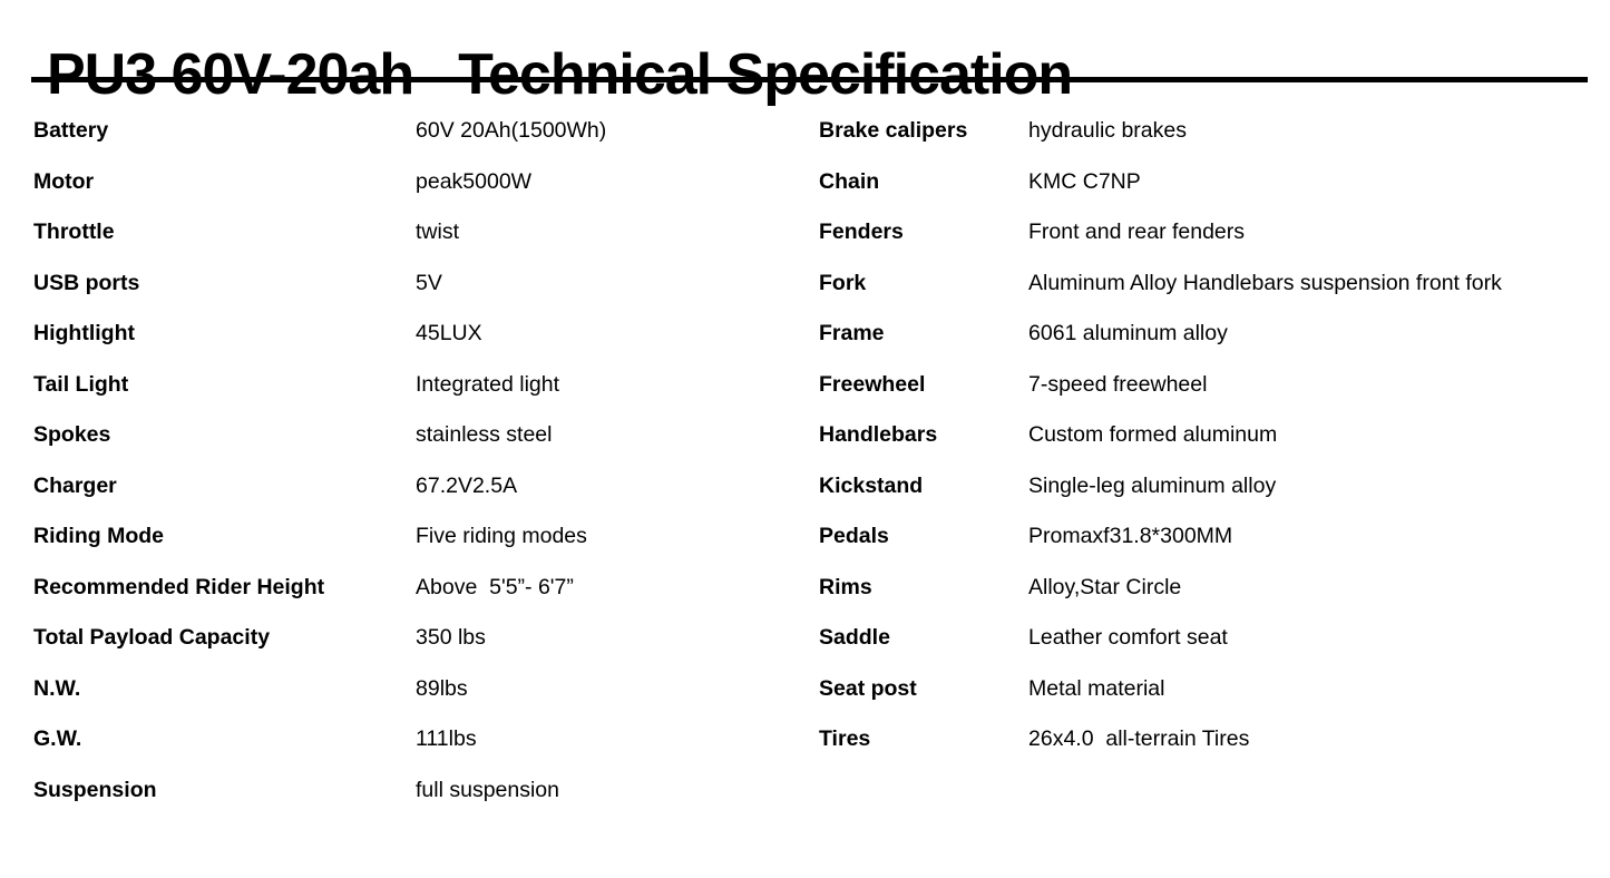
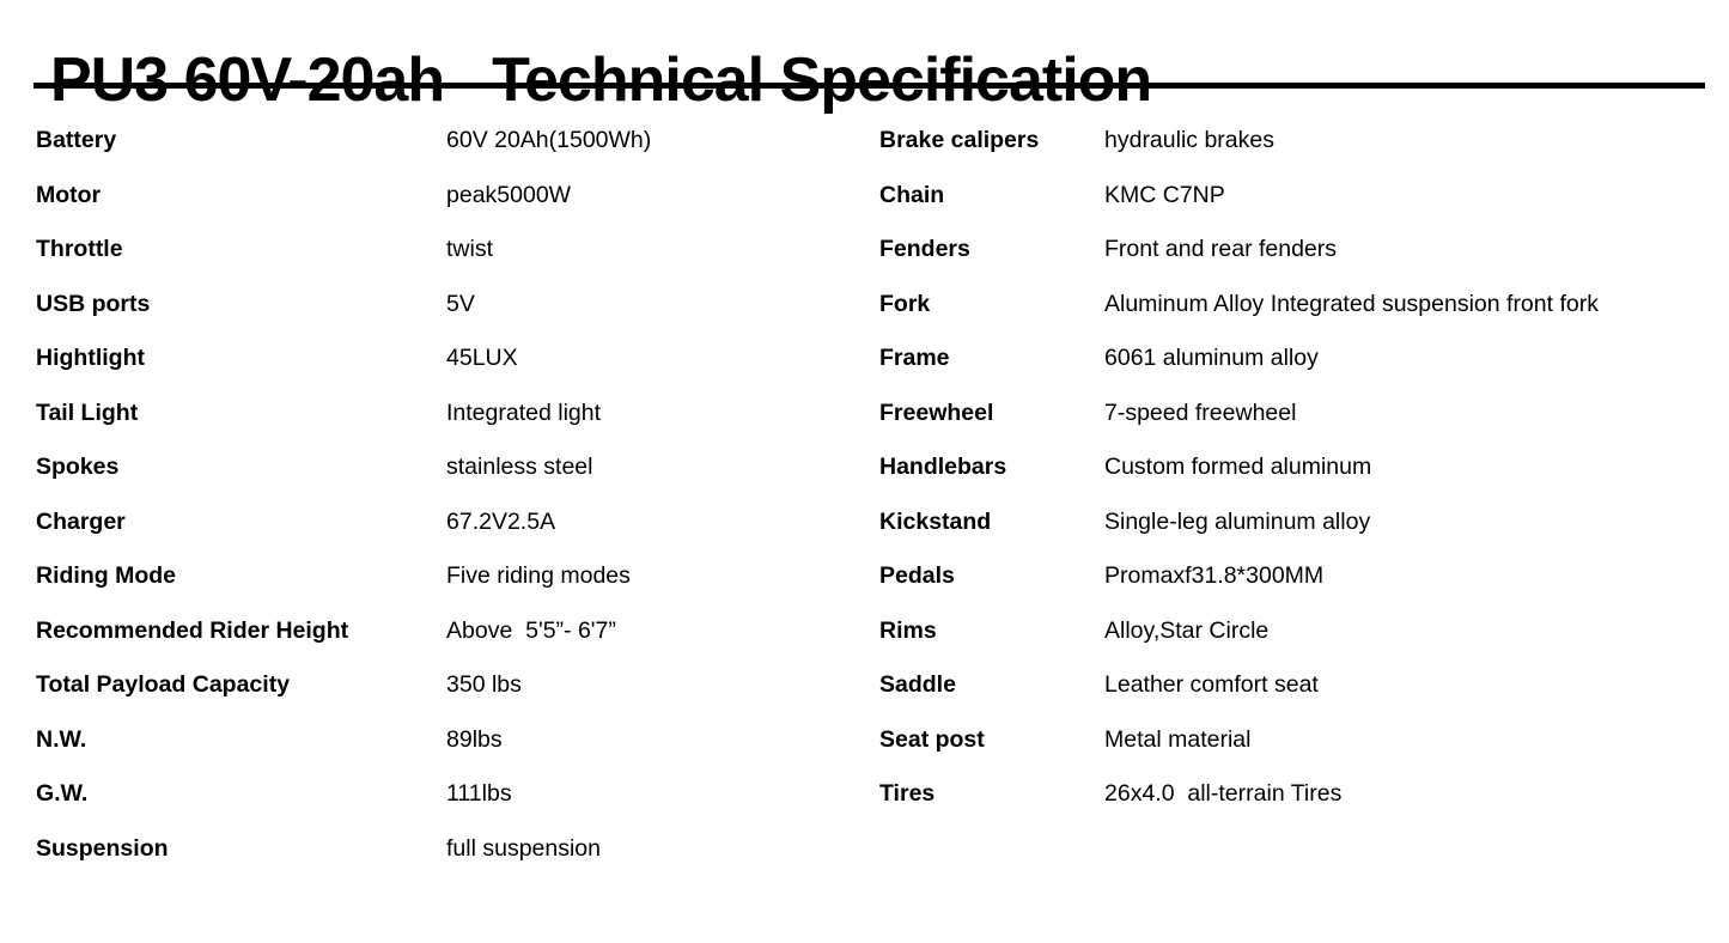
  PU3 60V-20ah Technical Specification
  Battery
  60V 20Ah(1500Wh)
  Brake calipers
  hydraulic brakes
  Motor
  peak5000W
  Chain
  KMC C7NP
  Throttle
  twist
  Fenders
  Front and rear fenders
  USB ports
  5V
  Fork
- Aluminum Alloy Handlebars suspension front fork
+ Aluminum Alloy Integrated suspension front fork
  Hightlight
  45LUX
  Frame
  6061 aluminum alloy
  Tail Light
  Integrated light
  Freewheel
  7-speed freewheel
  Spokes
  stainless steel
  Handlebars
  Custom formed aluminum
  Charger
  67.2V2.5A
  Kickstand
  Single-leg aluminum alloy
  Riding Mode
  Five riding modes
  Pedals
  Promaxf31.8*300MM
  Recommended Rider Height
  Above 5'5”- 6'7”
  Rims
  Alloy,Star Circle
  Total Payload Capacity
  350 lbs
  Saddle
  Leather comfort seat
  N.W.
  89lbs
  Seat post
  Metal material
  G.W.
  111lbs
  Tires
  26x4.0 all-terrain Tires
  Suspension
  full suspension
